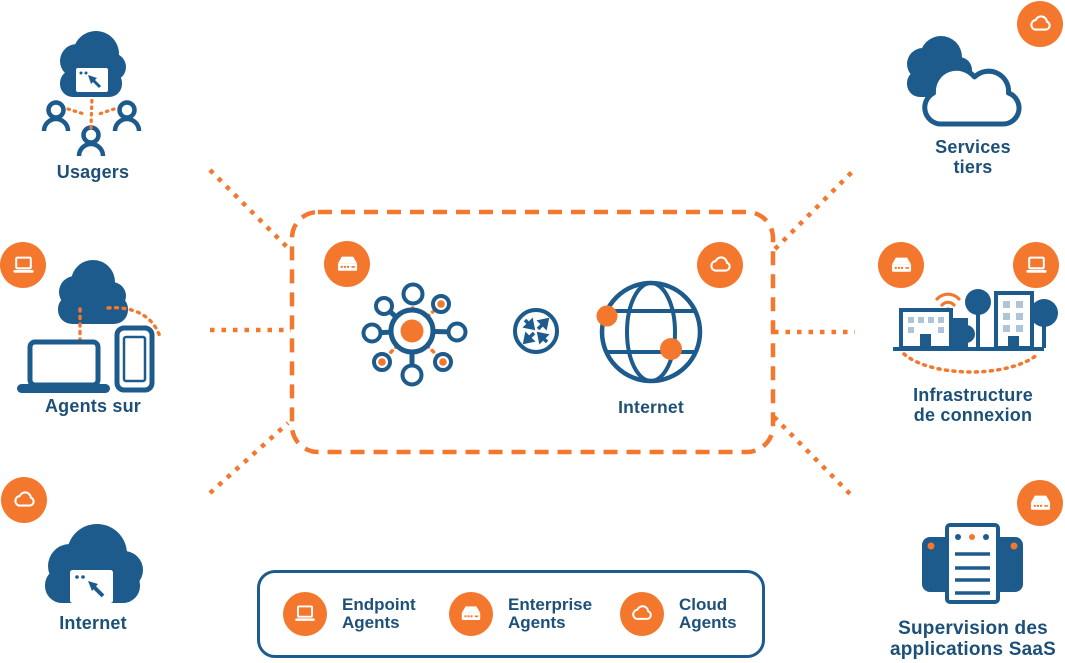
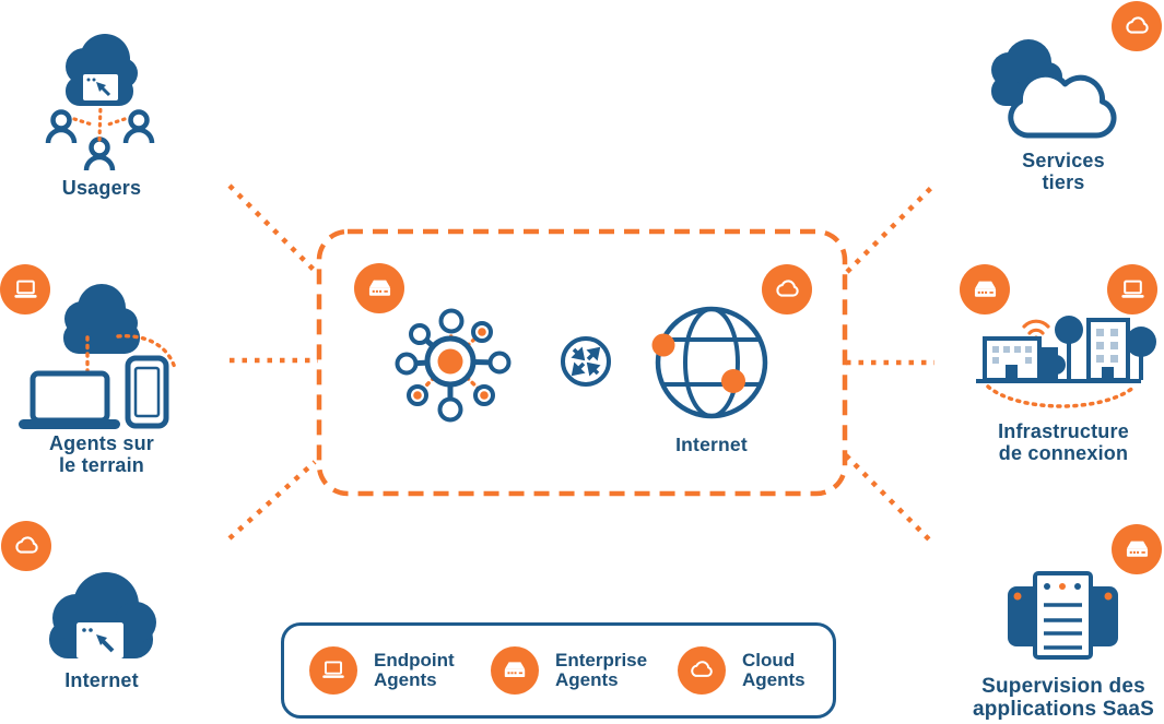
  Usagers
  Agents sur
+ le terrain
  Internet
  Internet
  Services
  tiers
  Infrastructure
  de connexion
  Supervision des
  applications SaaS
  Endpoint
  Agents
  Enterprise
  Agents
  Cloud
  Agents
